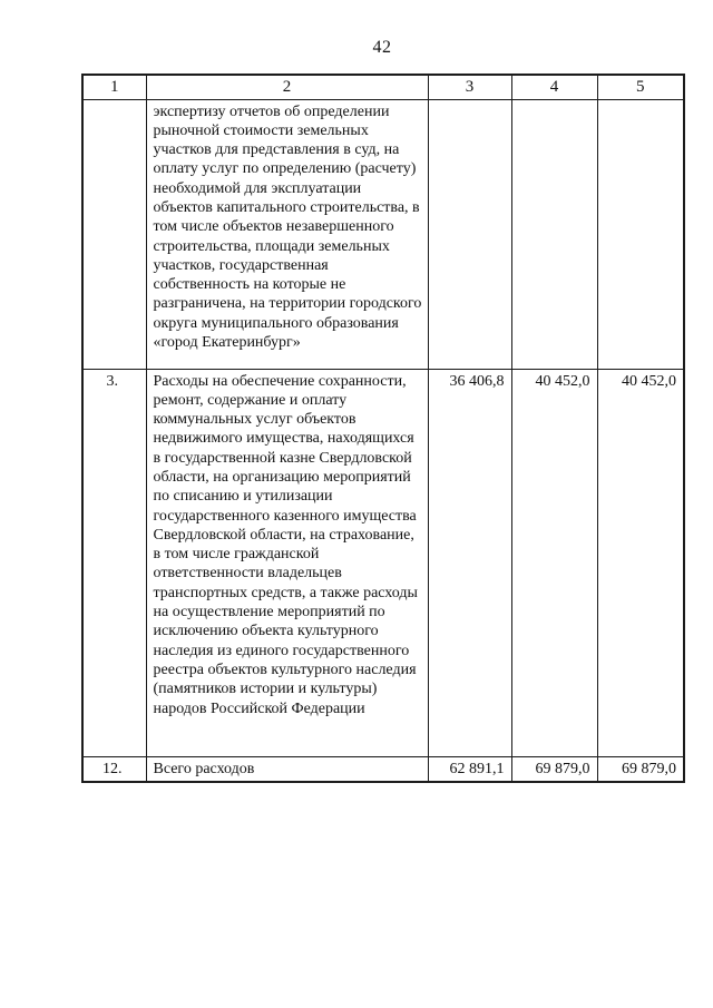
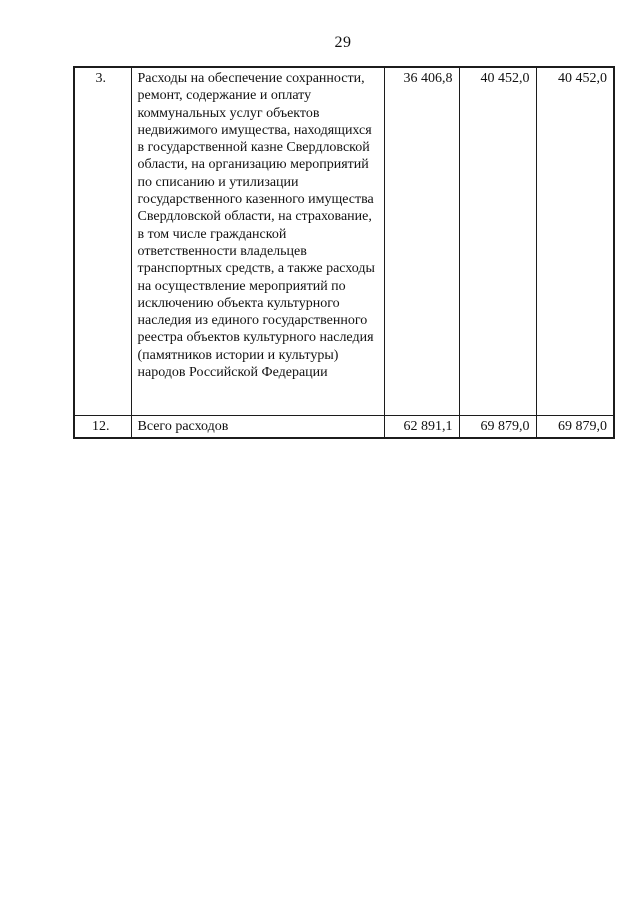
- 42
+ 29
- 1	2	3	4	5
- 	экспертизу отчетов об определении рыночной стоимости земельных участков для представления в суд, на оплату услуг по определению (расчету) необходимой для эксплуатации объектов капитального строительства, в том числе объектов незавершенного строительства, площади земельных участков, государственная собственность на которые не разграничена, на территории городского округа муниципального образования «город Екатеринбург»
  3.	Расходы на обеспечение сохранности, ремонт, содержание и оплату коммунальных услуг объектов недвижимого имущества, находящихся в государственной казне Свердловской области, на организацию мероприятий по списанию и утилизации государственного казенного имущества Свердловской области, на страхование, в том числе гражданской ответственности владельцев транспортных средств, а также расходы на осуществление мероприятий по исключению объекта культурного наследия из единого государственного реестра объектов культурного наследия (памятников истории и культуры) народов Российской Федерации	36 406,8	40 452,0	40 452,0
  12.	Всего расходов	62 891,1	69 879,0	69 879,0
